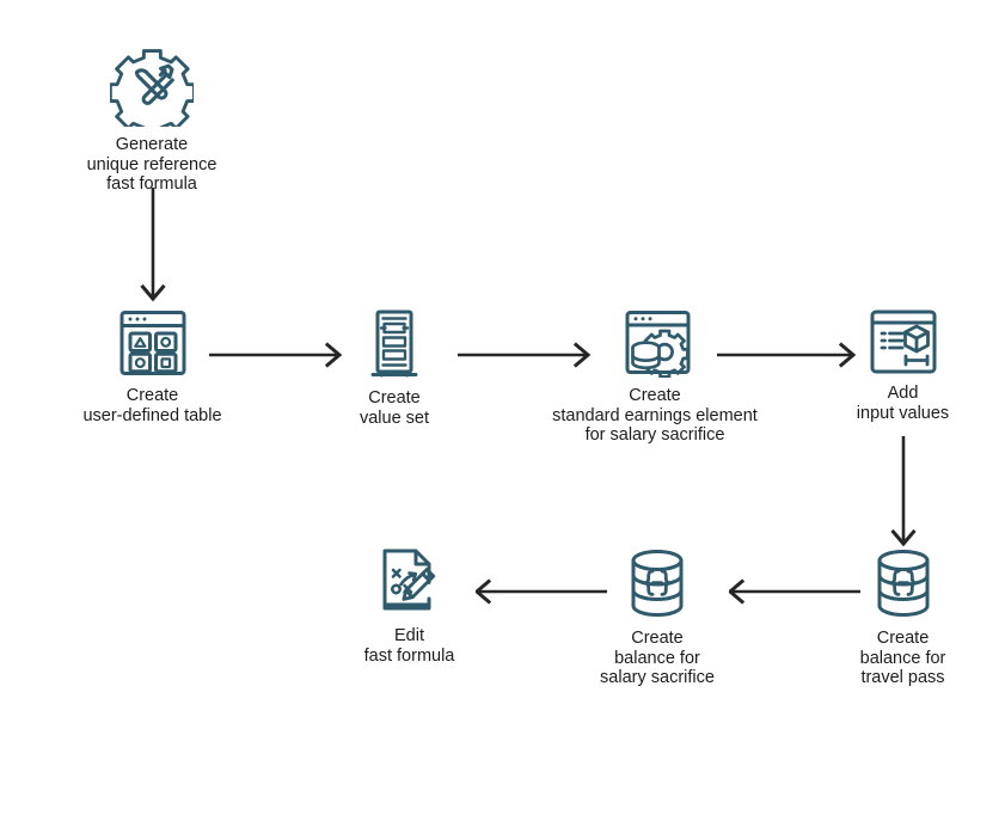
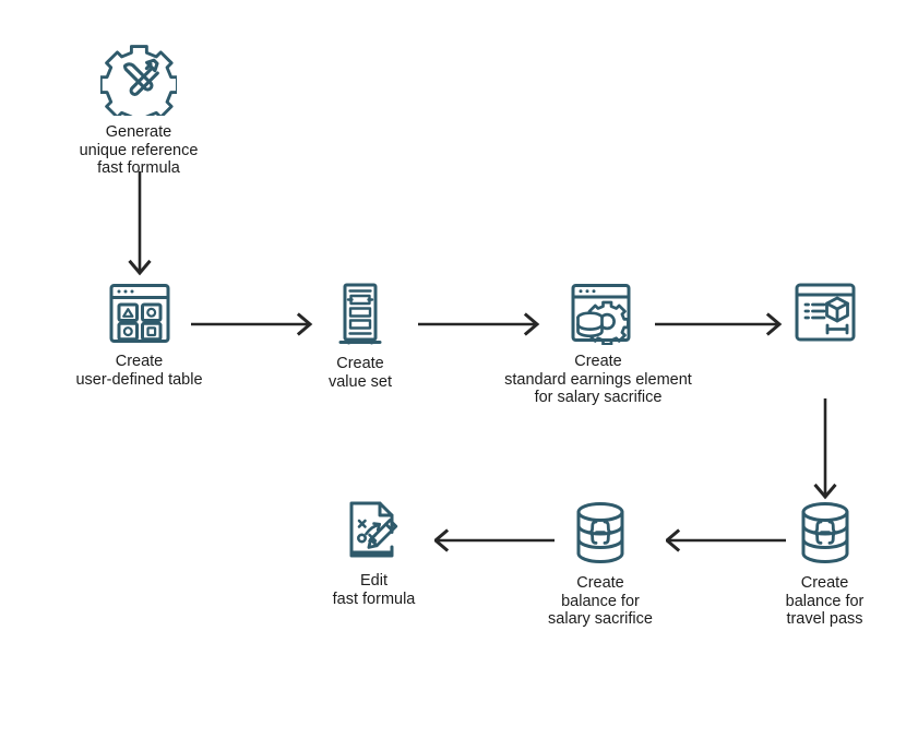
  Generate
  unique reference
  fast formula
  Create
  user-defined table
  Create
  value set
  Create
  standard earnings element
  for salary sacrifice
- Add
- input values
  Create
  balance for
  travel pass
  Create
  balance for
  salary sacrifice
  Edit
  fast formula
